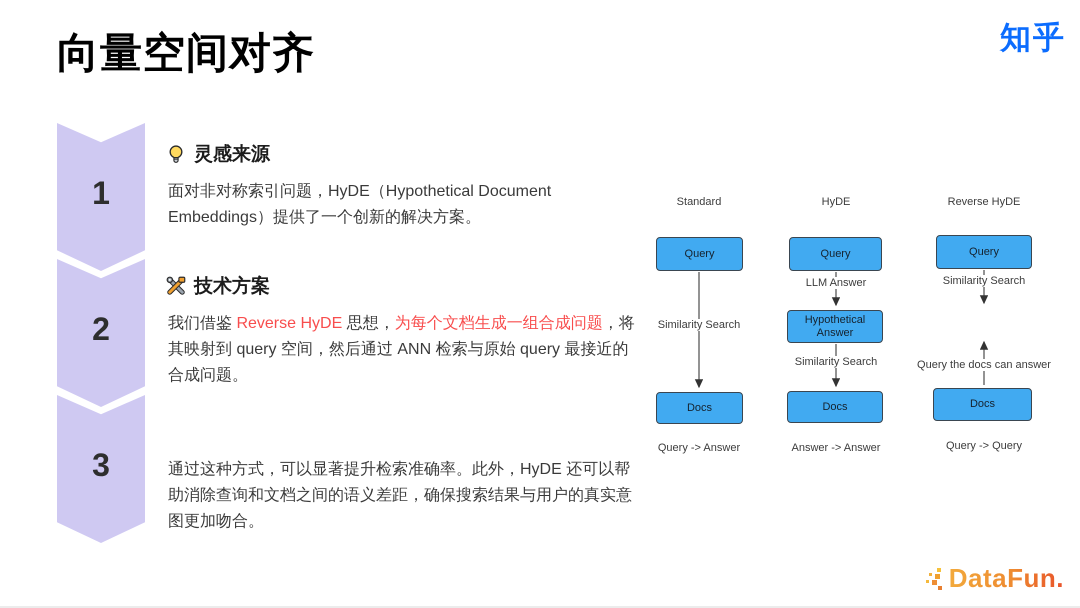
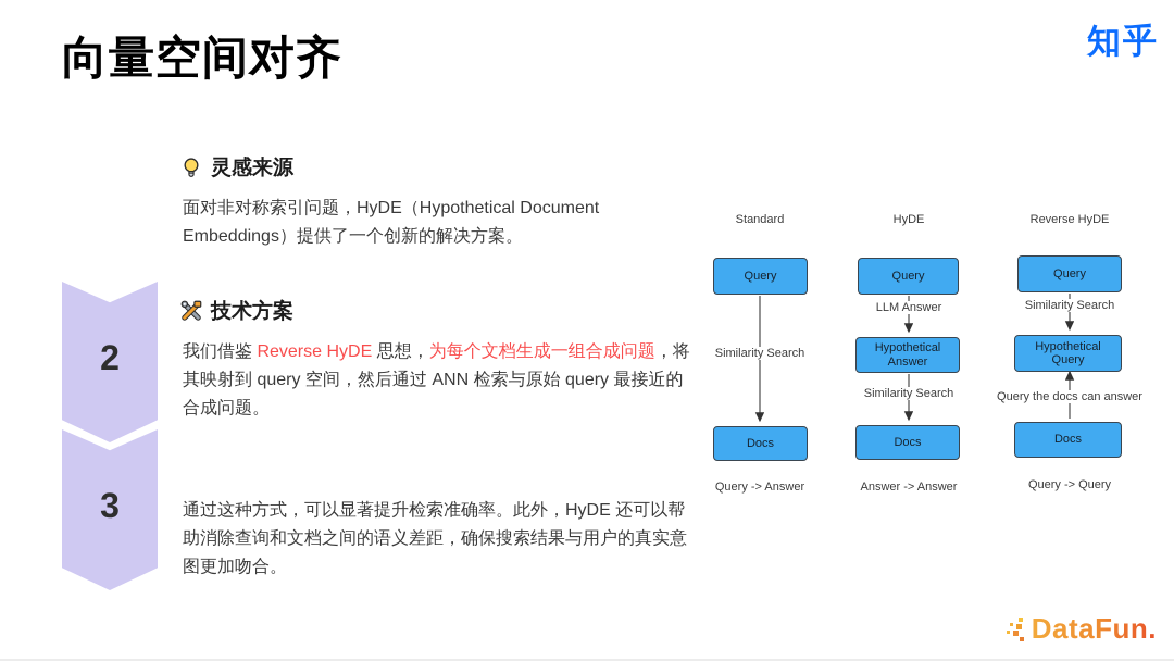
  向量空间对齐
  知乎
- 1
  2
  3
  灵感来源
  面对非对称索引问题，HyDE（Hypothetical Document Embeddings）提供了一个创新的解决方案。
  技术方案
  我们借鉴 Reverse HyDE 思想，为每个文档生成一组合成问题，将其映射到 query 空间，然后通过 ANN 检索与原始 query 最接近的合成问题。
  通过这种方式，可以显著提升检索准确率。此外，HyDE 还可以帮助消除查询和文档之间的语义差距，确保搜索结果与用户的真实意图更加吻合。
  Standard
  HyDE
  Reverse HyDE
  Query
  Docs
  Query
  Hypothetical Answer
  Docs
  Query
+ Hypothetical Query
  Docs
  Similarity Search
  LLM Answer
  Similarity Search
  Similarity Search
  Query the docs can answer
  Query -> Answer
  Answer -> Answer
  Query -> Query
  DataFun.
